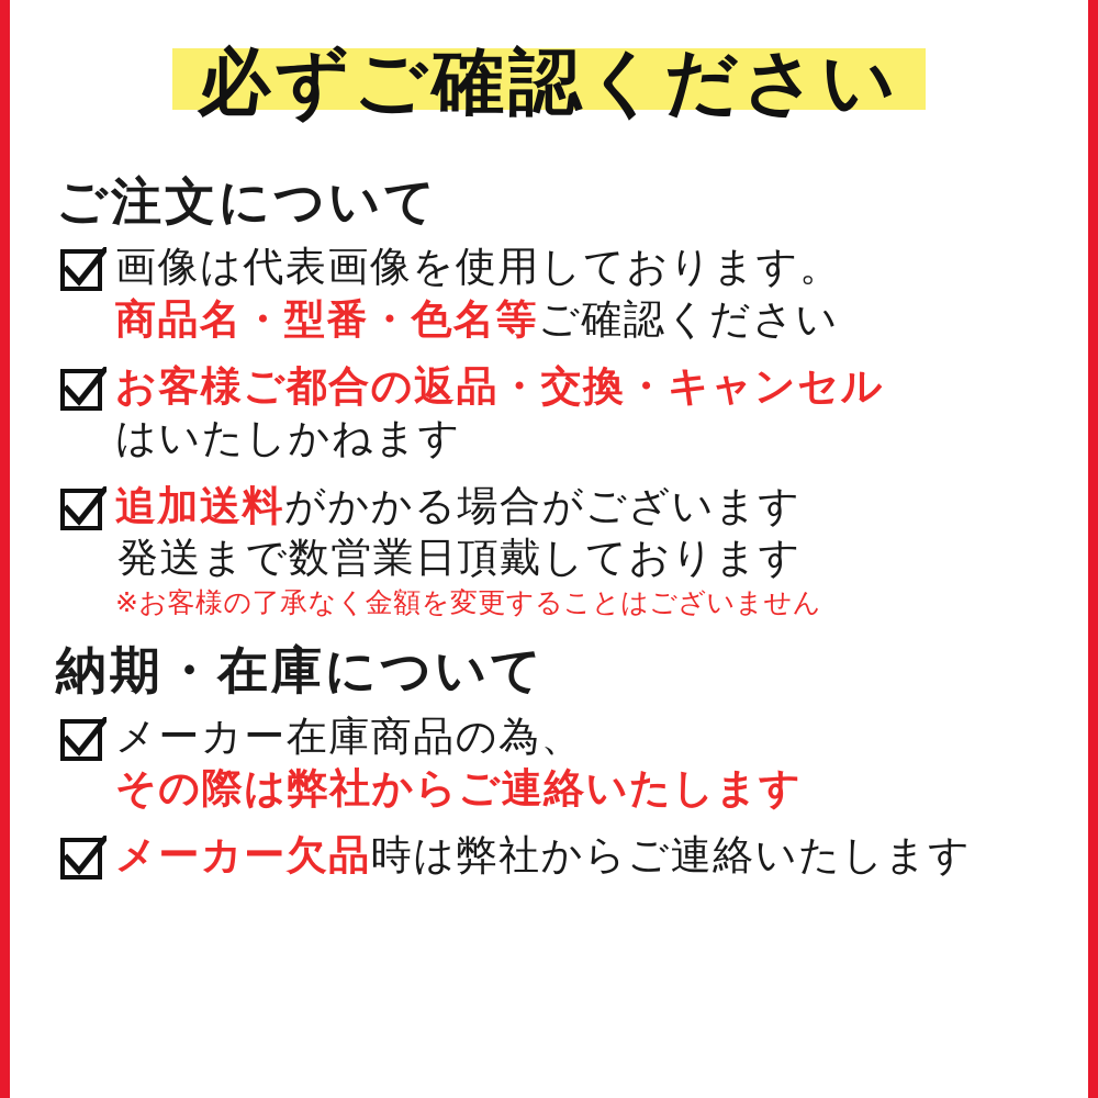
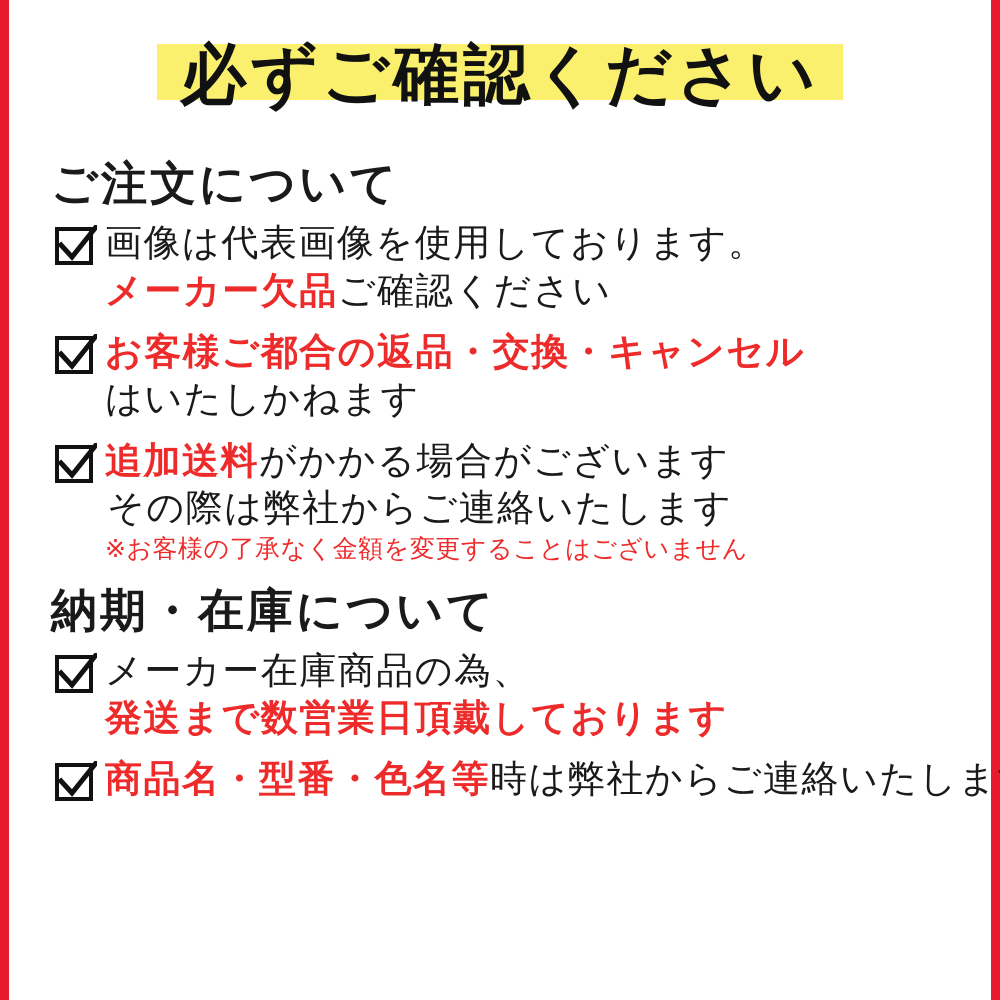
  必ずご確認ください
  ご注文について
  画像は代表画像を使用しております。
- 商品名・型番・色名等ご確認ください
+ メーカー欠品ご確認ください
  お客様ご都合の返品・交換・キャンセル
  はいたしかねます
  追加送料がかかる場合がございます
- 発送まで数営業日頂戴しております
+ その際は弊社からご連絡いたします
  ※お客様の了承なく金額を変更することはございません
  納期・在庫について
  メーカー在庫商品の為、
- その際は弊社からご連絡いたします
+ 発送まで数営業日頂戴しております
- メーカー欠品時は弊社からご連絡いたします
+ 商品名・型番・色名等時は弊社からご連絡いたしま
